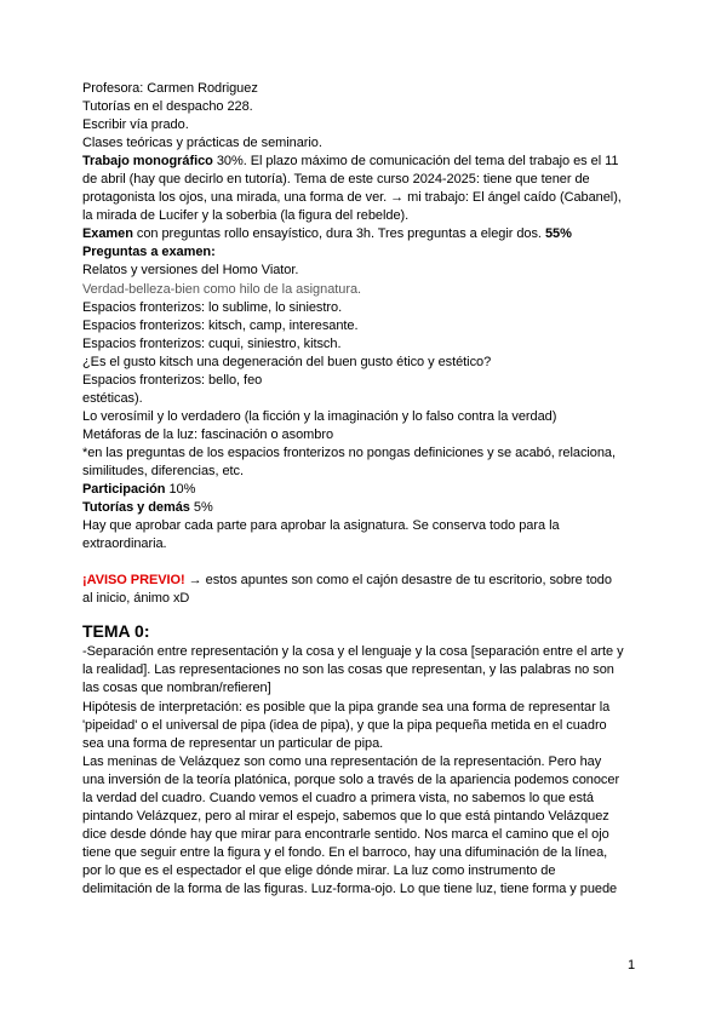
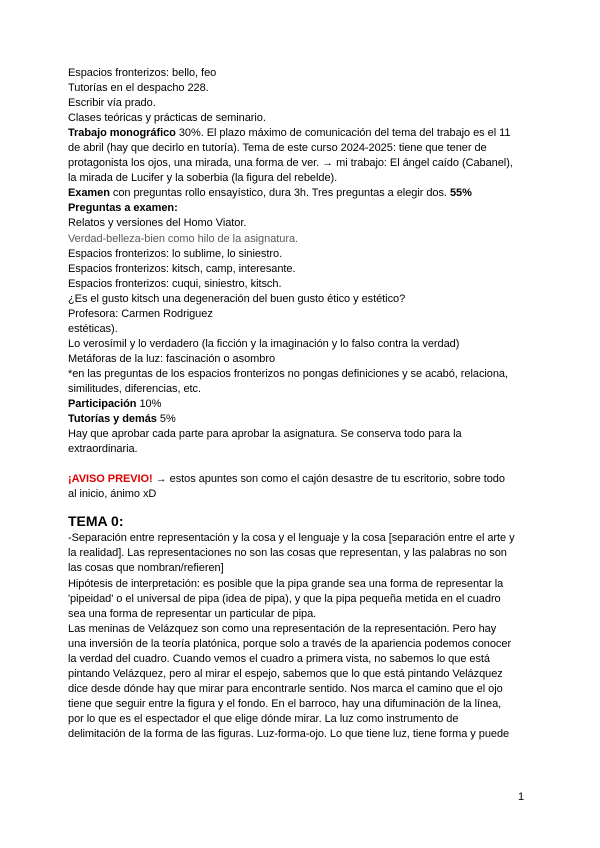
- Profesora: Carmen Rodriguez
+ Espacios fronterizos: bello, feo
  Tutorías en el despacho 228.
  Escribir vía prado.
  Clases teóricas y prácticas de seminario.
  Trabajo monográfico 30%. El plazo máximo de comunicación del tema del trabajo es el 11
  de abril (hay que decirlo en tutoría). Tema de este curso 2024-2025: tiene que tener de
  protagonista los ojos, una mirada, una forma de ver. → mi trabajo: El ángel caído (Cabanel),
  la mirada de Lucifer y la soberbia (la figura del rebelde).
  Examen con preguntas rollo ensayístico, dura 3h. Tres preguntas a elegir dos. 55%
  Preguntas a examen:
  Relatos y versiones del Homo Viator.
  Verdad-belleza-bien como hilo de la asignatura.
  Espacios fronterizos: lo sublime, lo siniestro.
  Espacios fronterizos: kitsch, camp, interesante.
  Espacios fronterizos: cuqui, siniestro, kitsch.
  ¿Es el gusto kitsch una degeneración del buen gusto ético y estético?
- Espacios fronterizos: bello, feo
+ Profesora: Carmen Rodriguez
  estéticas).
  Lo verosímil y lo verdadero (la ficción y la imaginación y lo falso contra la verdad)
  Metáforas de la luz: fascinación o asombro
  *en las preguntas de los espacios fronterizos no pongas definiciones y se acabó, relaciona,
  similitudes, diferencias, etc.
  Participación 10%
  Tutorías y demás 5%
  Hay que aprobar cada parte para aprobar la asignatura. Se conserva todo para la
  extraordinaria.
  ¡AVISO PREVIO! → estos apuntes son como el cajón desastre de tu escritorio, sobre todo
  al inicio, ánimo xD
  TEMA 0:
  -Separación entre representación y la cosa y el lenguaje y la cosa [separación entre el arte y
  la realidad]. Las representaciones no son las cosas que representan, y las palabras no son
  las cosas que nombran/refieren]
  Hipótesis de interpretación: es posible que la pipa grande sea una forma de representar la
  'pipeidad' o el universal de pipa (idea de pipa), y que la pipa pequeña metida en el cuadro
  sea una forma de representar un particular de pipa.
  Las meninas de Velázquez son como una representación de la representación. Pero hay
  una inversión de la teoría platónica, porque solo a través de la apariencia podemos conocer
  la verdad del cuadro. Cuando vemos el cuadro a primera vista, no sabemos lo que está
  pintando Velázquez, pero al mirar el espejo, sabemos que lo que está pintando Velázquez
  dice desde dónde hay que mirar para encontrarle sentido. Nos marca el camino que el ojo
  tiene que seguir entre la figura y el fondo. En el barroco, hay una difuminación de la línea,
  por lo que es el espectador el que elige dónde mirar. La luz como instrumento de
  delimitación de la forma de las figuras. Luz-forma-ojo. Lo que tiene luz, tiene forma y puede
  1
